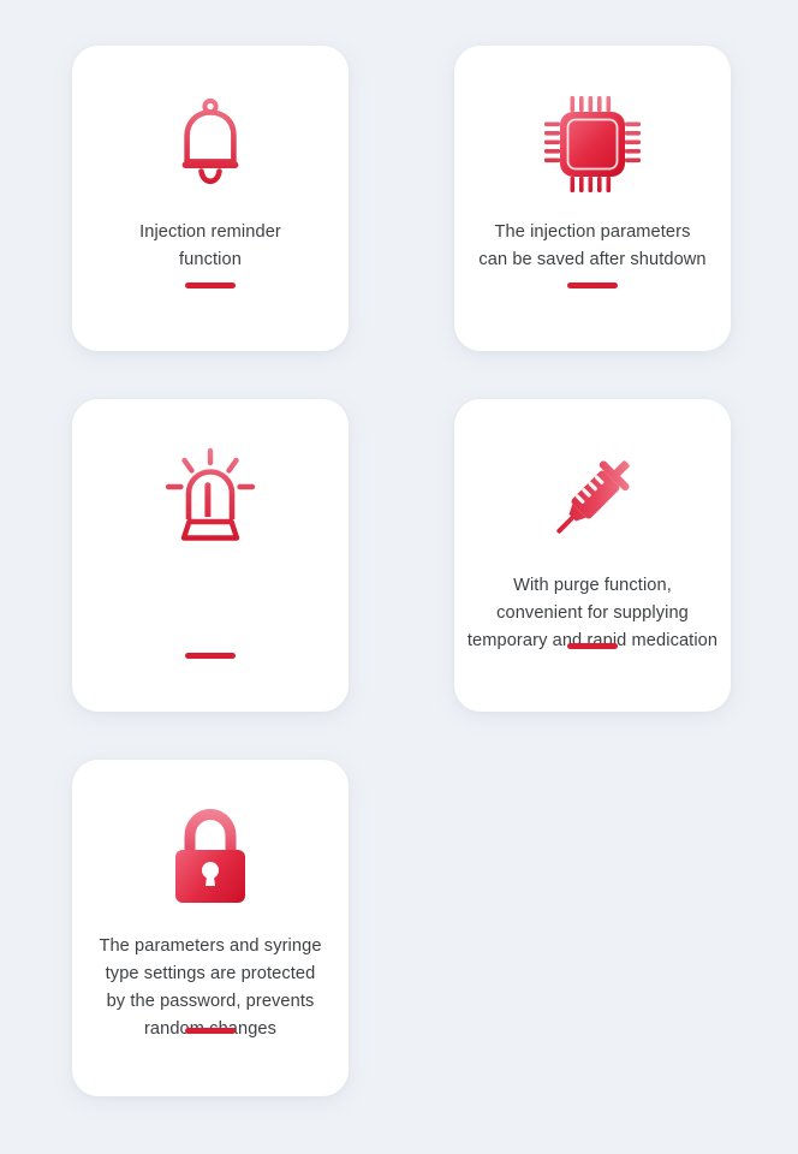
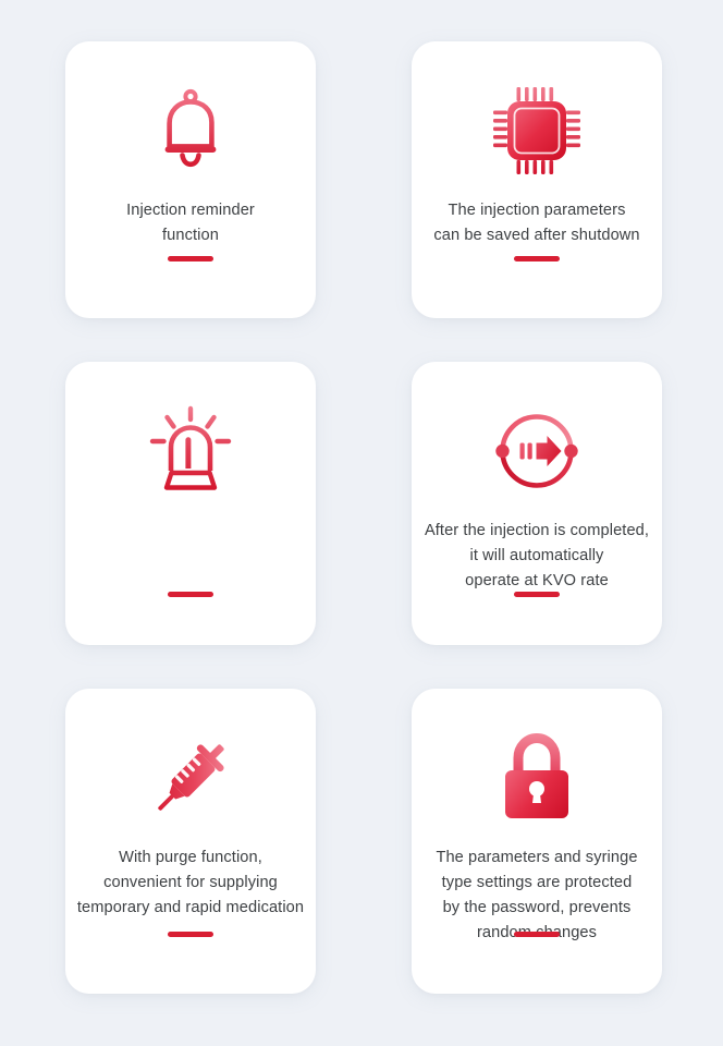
  Injection reminder
  function
  The injection parameters
  can be saved after shutdown
+ After the injection is completed,
+ it will automatically
+ operate at KVO rate
  With purge function,
  convenient for supplying
  temporary and rapid medication
  The parameters and syringe
  type settings are protected
  by the password, prevents
